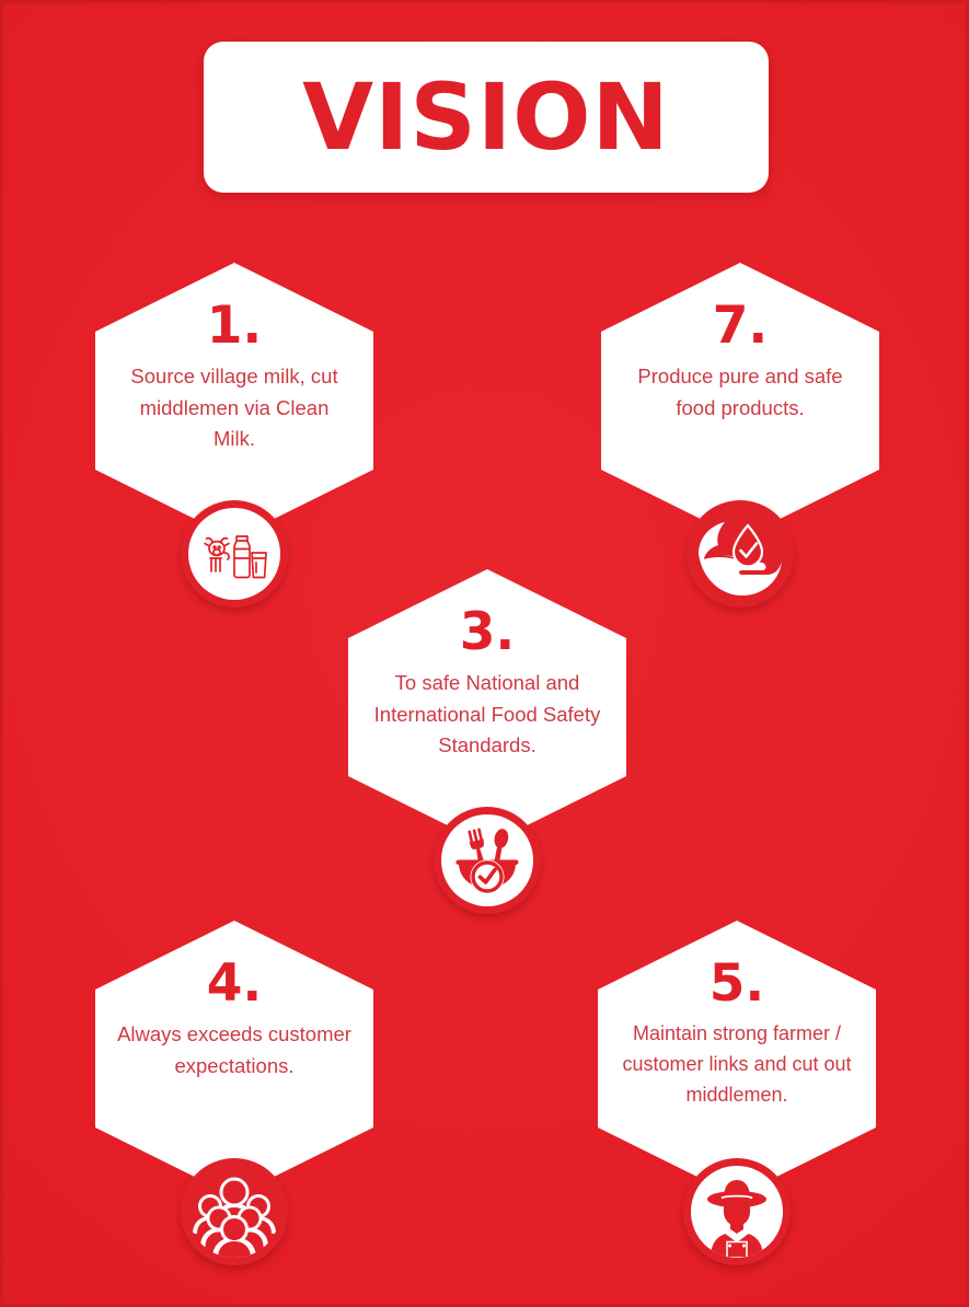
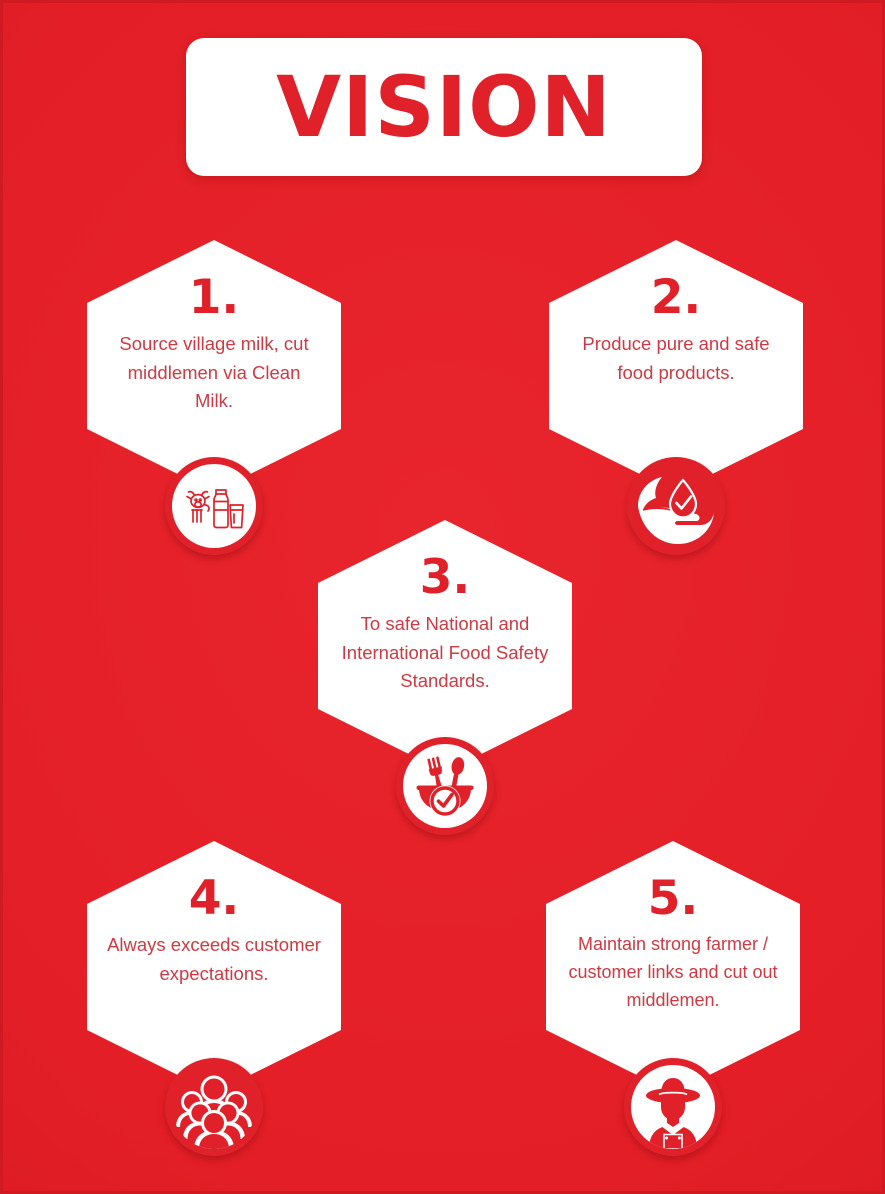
  VISION
  1.
  Source village milk, cut middlemen via Clean Milk.
- 7.
+ 2.
  Produce pure and safe food products.
  3.
  To safe National and International Food Safety Standards.
  4.
  Always exceeds customer expectations.
  5.
  Maintain strong farmer / customer links and cut out middlemen.
